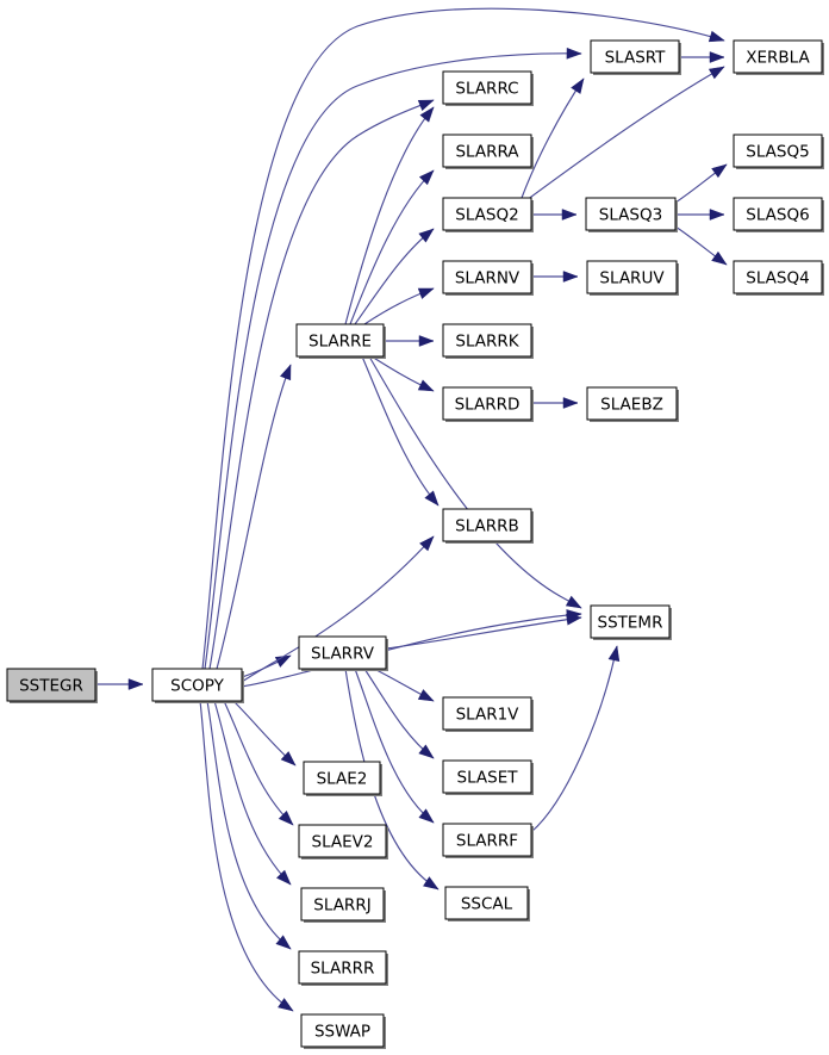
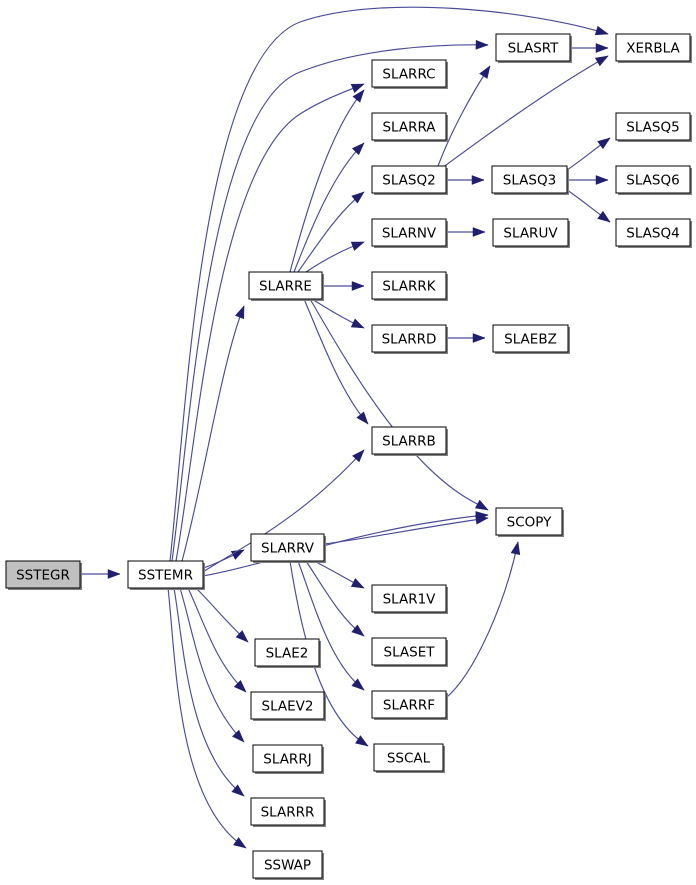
  SSTEGR
- SCOPY
+ SSTEMR
  SLARRE
  SLARRV
  SLAE2
  SLAEV2
  SLARRJ
  SLARRR
  SSWAP
  SLARRC
  SLARRA
  SLASQ2
  SLARNV
  SLARRK
  SLARRD
  SLARRB
  SLAR1V
  SLASET
  SLARRF
  SSCAL
  SLASRT
  SLASQ3
  SLARUV
  SLAEBZ
- SSTEMR
+ SCOPY
  XERBLA
  SLASQ5
  SLASQ6
  SLASQ4
